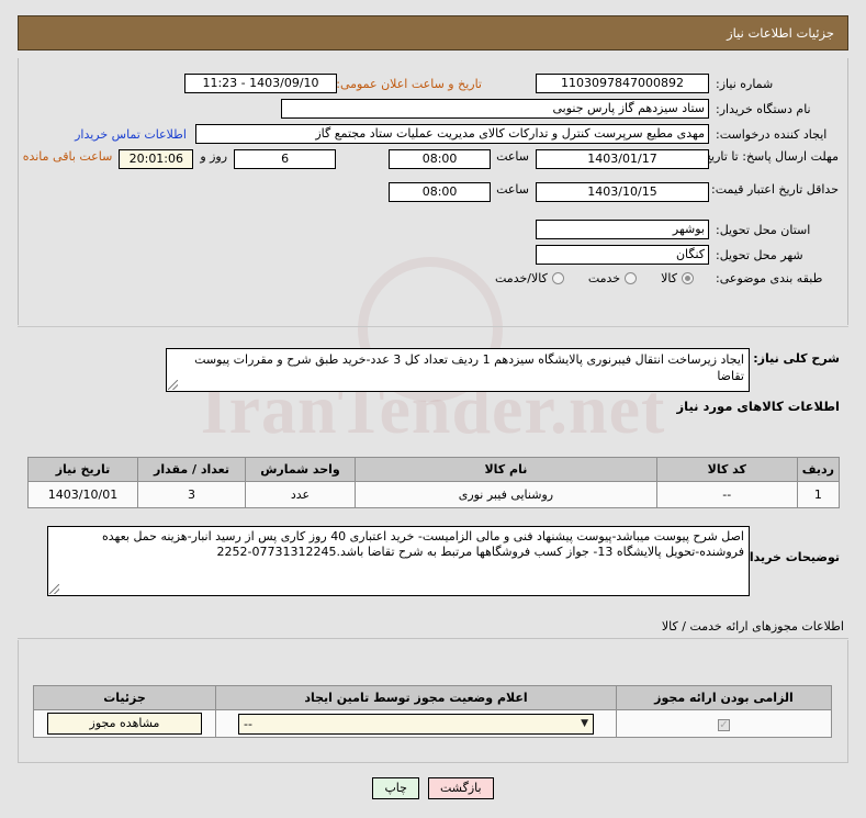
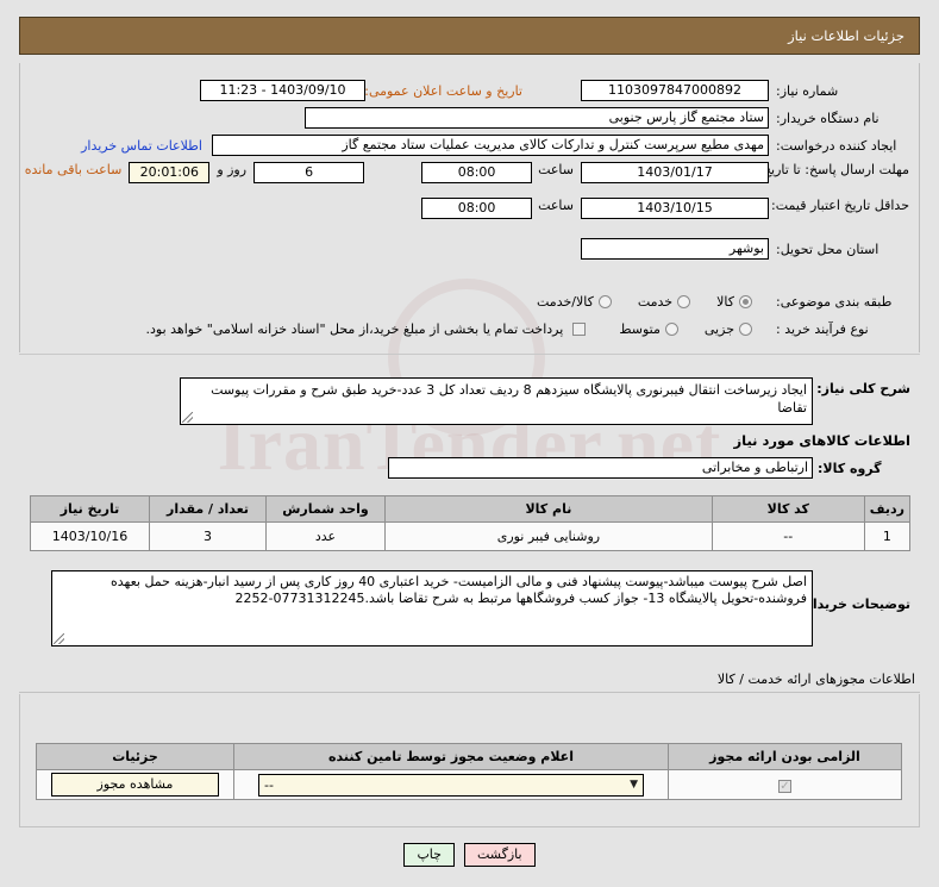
  IranTender.net
  جزئیات اطلاعات نیاز
  شماره نیاز:
  1103097847000892
  تاریخ و ساعت اعلان عمومی:
  1403/09/10 - 11:23
  نام دستگاه خریدار:
- ستاد سیزدهم گاز پارس جنوبی
+ ستاد مجتمع گاز پارس جنوبی
  ایجاد کننده درخواست:
  مهدی مطیع سرپرست کنترل و تدارکات کالای مدیریت عملیات ستاد مجتمع گاز
  اطلاعات تماس خریدار
  مهلت ارسال پاسخ: تا تاری
  1403/01/17
  ساعت
  08:00
  6
  روز و
  20:01:06
  ساعت باقی مانده
  حداقل تاریخ اعتبار قیمت:
  1403/10/15
  ساعت
  08:00
  استان محل تحویل:
  بوشهر
- شهر محل تحویل:
- کنگان
  طبقه بندی موضوعی:
  کالا
  خدمت
  کالا/خدمت
+ نوع فرآیند خرید :
+ جزیی
+ متوسط
+ پرداخت تمام یا بخشی از مبلغ خرید،از محل "اسناد خزانه اسلامی" خواهد بود.
  شرح کلی نیاز:
- ایجاد زیرساخت انتقال فیبرنوری پالایشگاه سیزدهم 1 ردیف تعداد کل 3 عدد-خرید طبق شرح و مقررات پیوست تقاضا
+ ایجاد زیرساخت انتقال فیبرنوری پالایشگاه سیزدهم 8 ردیف تعداد کل 3 عدد-خرید طبق شرح و مقررات پیوست تقاضا
  اطلاعات کالاهای مورد نیاز
+ گروه کالا:
+ ارتباطی و مخابراتی
  ردیف	کد کالا	نام کالا	واحد شمارش	تعداد / مقدار	تاریخ نیاز
- 1	--	روشنایی فیبر نوری	عدد	3	1403/10/01
+ 1	--	روشنایی فیبر نوری	عدد	3	1403/10/16
  توضیحات خریدا
  اصل شرح پیوست میباشد-پیوست پیشنهاد فنی و مالی الزامیست- خرید اعتباری 40 روز کاری پس از رسید انبار-هزینه حمل بعهده فروشنده-تحویل پالایشگاه 13- جواز کسب فروشگاهها مرتبط به شرح تقاضا باشد.07731312245-2252
  اطلاعات مجوزهای ارائه خدمت / کالا
- الزامی بودن ارائه مجوز	اعلام وضعیت مجوز توسط تامین ایجاد	جزئیات
+ الزامی بودن ارائه مجوز	اعلام وضعیت مجوز توسط تامین کننده	جزئیات
  	▼ --	مشاهده مجوز
  بازگشت
  چاپ
